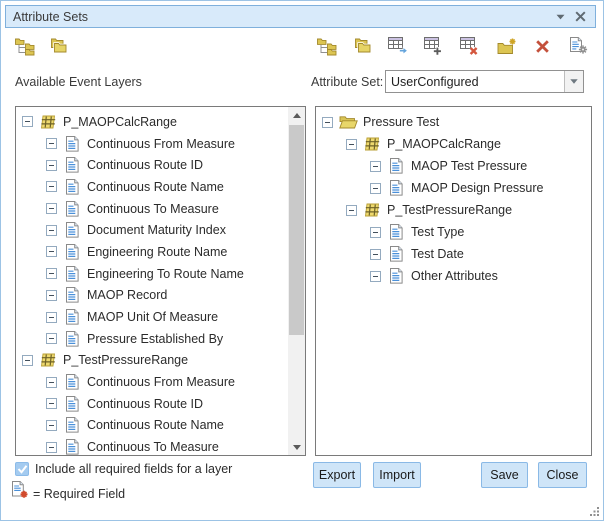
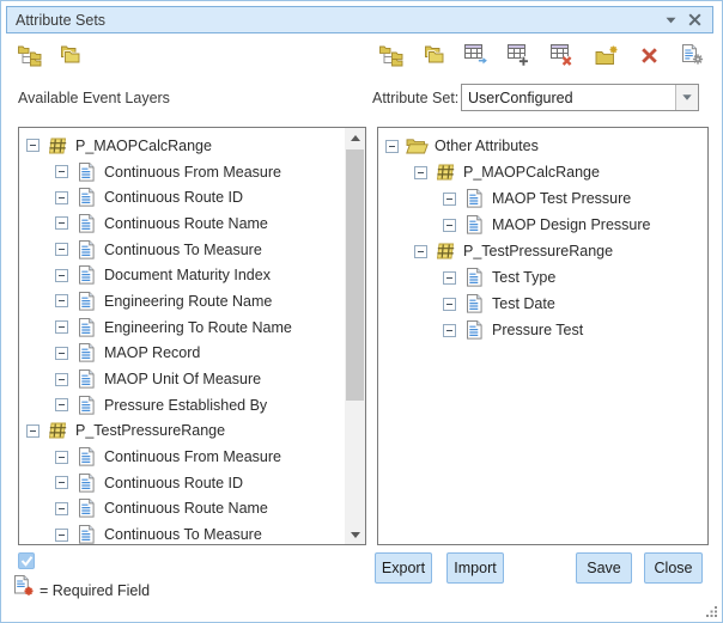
  Attribute Sets
  Available Event Layers
  Attribute Set:
  UserConfigured
  P_MAOPCalcRange
  Continuous From Measure
  Continuous Route ID
  Continuous Route Name
  Continuous To Measure
  Document Maturity Index
  Engineering Route Name
  Engineering To Route Name
  MAOP Record
  MAOP Unit Of Measure
  Pressure Established By
  P_TestPressureRange
  Continuous From Measure
  Continuous Route ID
  Continuous Route Name
  Continuous To Measure
- Pressure Test
+ Other Attributes
  P_MAOPCalcRange
  MAOP Test Pressure
  MAOP Design Pressure
  P_TestPressureRange
  Test Type
  Test Date
- Other Attributes
+ Pressure Test
- Include all required fields for a layer
  = Required Field
  Export
  Import
  Save
  Close
